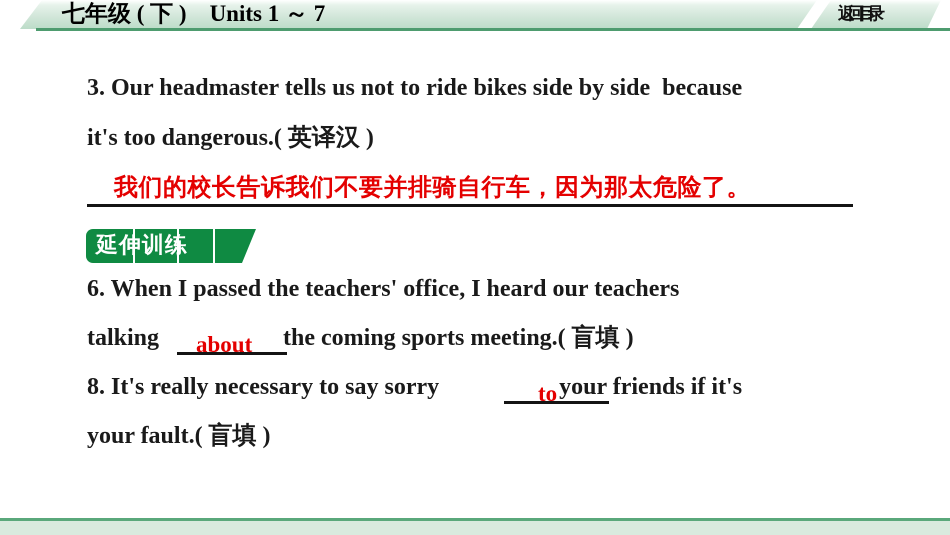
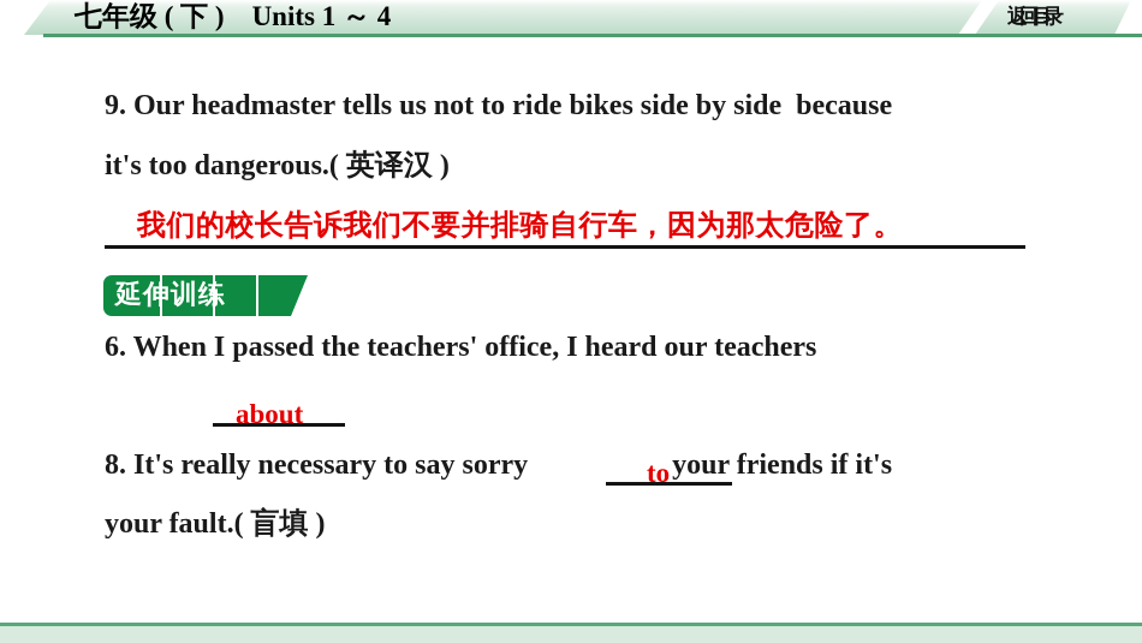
- 七年级 ( 下 ) Units 1 ～ 7
+ 七年级 ( 下 ) Units 1 ～ 4
  返回目录
- 3. Our headmaster tells us not to ride bikes side by side because
+ 9. Our headmaster tells us not to ride bikes side by side because
  it's too dangerous.( 英译汉 )
  我们的校长告诉我们不要并排骑自行车，因为那太危险了。
  延伸训
  6. When I passed the teachers' office, I heard our teachers
- talking the coming sports meeting.( 盲填 )
  about
  8. It's really necessary to say sorry your friends if it's
  to
  your fault.( 盲填 )
